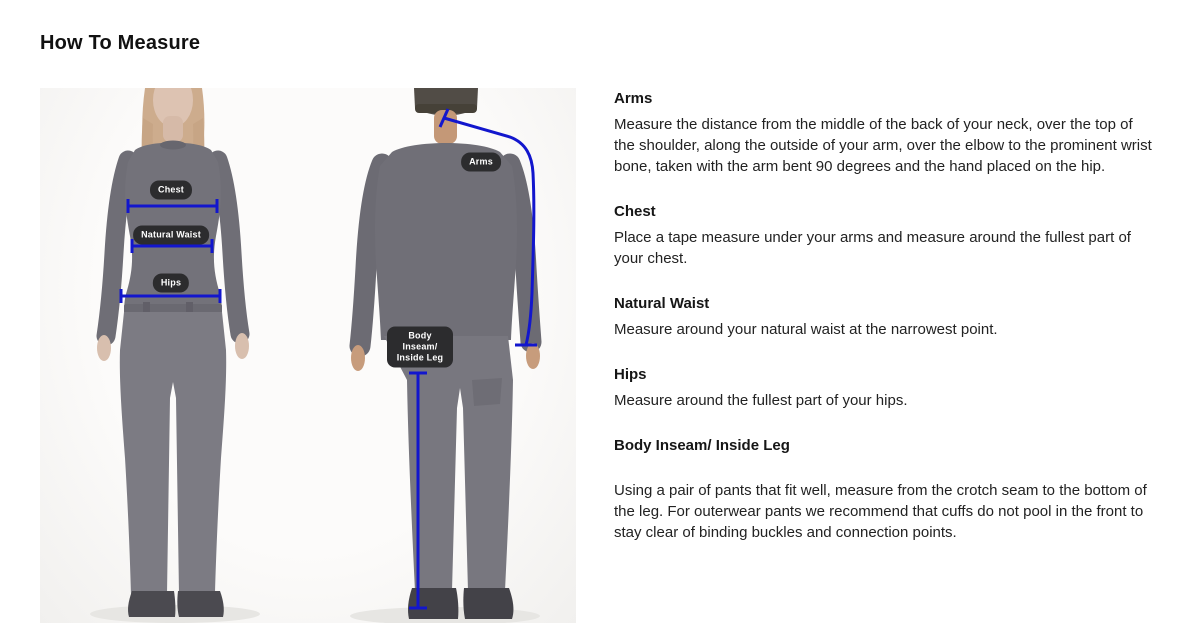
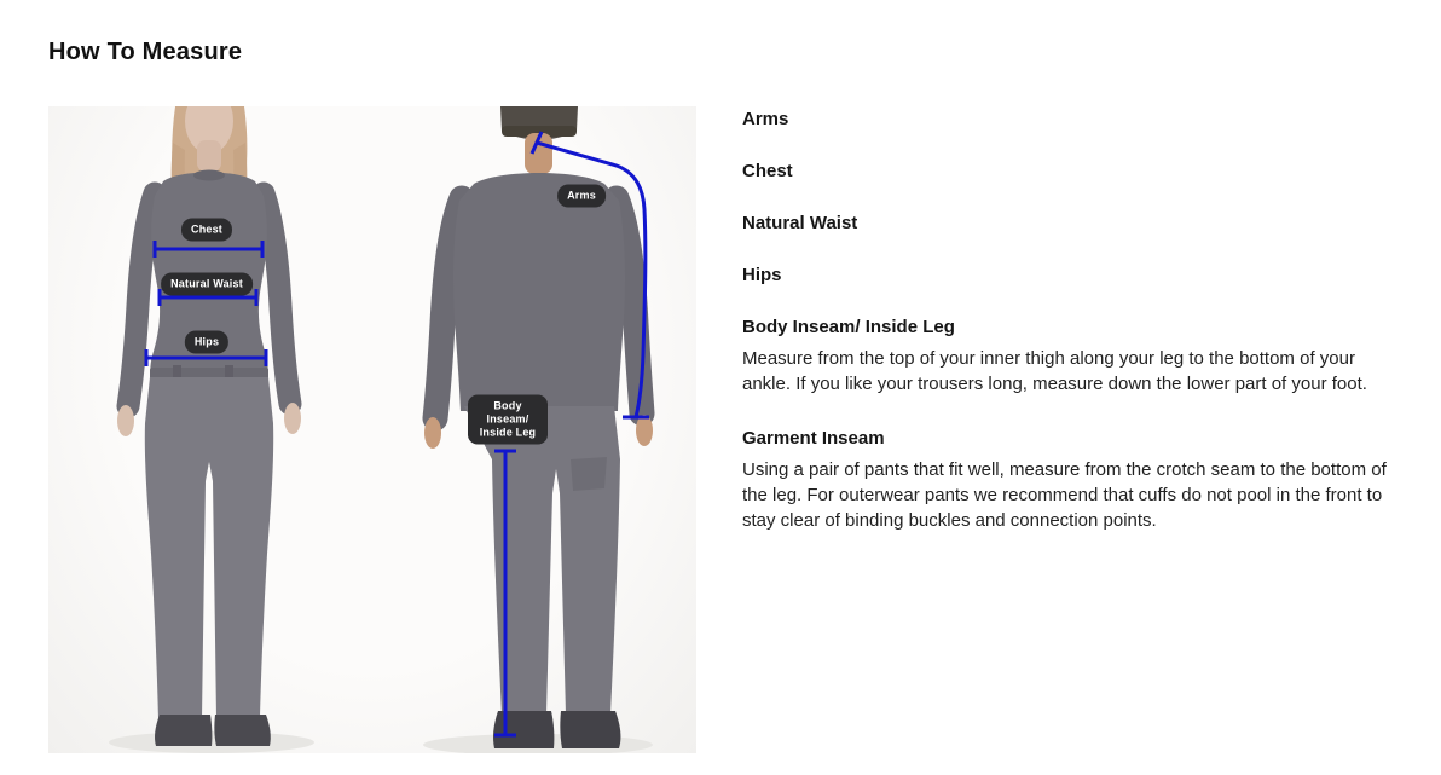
  How To Measure
  Chest
  Natural Waist
  Hips
  Arms
  Body Inseam/ Inside Leg
  Arms
- Measure the distance from the middle of the back of your neck, over the top of the shoulder, along the outside of your arm, over the elbow to the prominent wrist bone, taken with the arm bent 90 degrees and the hand placed on the hip.
  Chest
- Place a tape measure under your arms and measure around the fullest part of your chest.
  Natural Waist
- Measure around your natural waist at the narrowest point.
  Hips
- Measure around the fullest part of your hips.
  Body Inseam/ Inside Leg
+ Measure from the top of your inner thigh along your leg to the bottom of your ankle. If you like your trousers long, measure down the lower part of your foot.
+ Garment Inseam
  Using a pair of pants that fit well, measure from the crotch seam to the bottom of the leg. For outerwear pants we recommend that cuffs do not pool in the front to stay clear of binding buckles and connection points.
